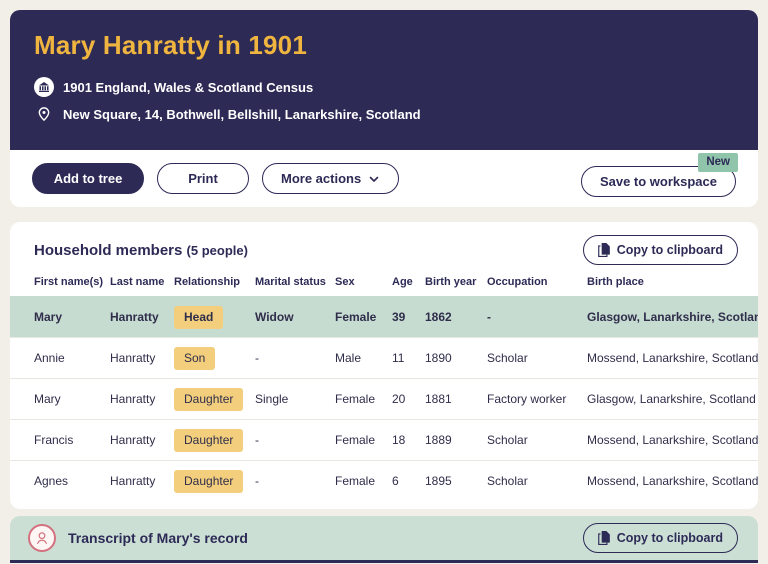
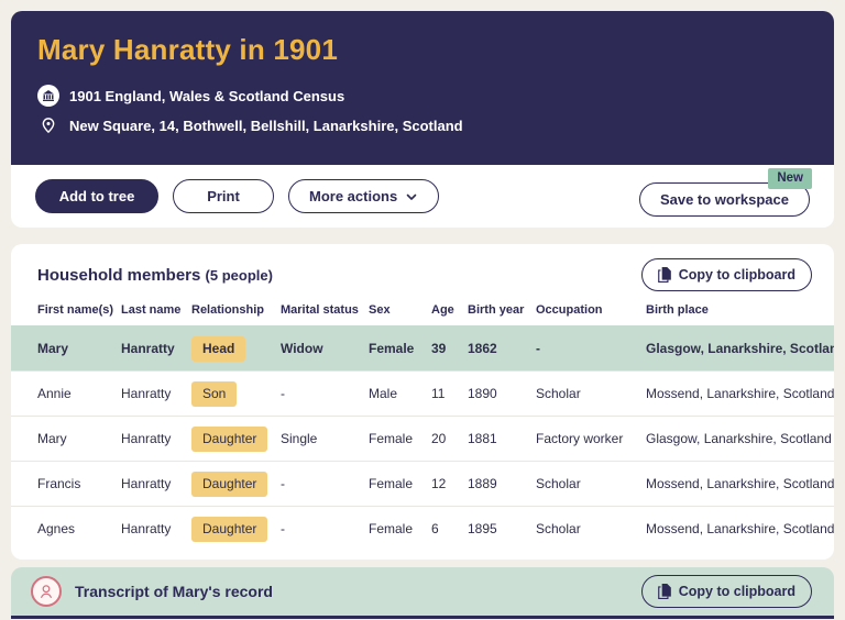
  Mary Hanratty in 1901
  1901 England, Wales & Scotland Census
  New Square, 14, Bothwell, Bellshill, Lanarkshire, Scotland
  Add to tree
  Print
  More actions
  New
  Save to workspace
  Household members (5 people)
  Copy to clipboard
  First name(s)
  Last name
  Relationship
  Marital status
  Sex
  Age
  Birth year
  Occupation
  Birth place
  Mary
  Hanratty
  Head
  Widow
  Female
  39
  1862
  -
  Glasgow, Lanarkshire, Scotlan
  Annie
  Hanratty
  Son
  -
  Male
  11
  1890
  Scholar
  Mossend, Lanarkshire, Scotland
  Mary
  Hanratty
  Daughter
  Single
  Female
  20
  1881
  Factory worker
  Glasgow, Lanarkshire, Scotland
  Francis
  Hanratty
  Daughter
  -
  Female
- 18
+ 12
  1889
  Scholar
  Mossend, Lanarkshire, Scotland
  Agnes
  Hanratty
  Daughter
  -
  Female
  6
  1895
  Scholar
  Mossend, Lanarkshire, Scotland
  Transcript of Mary's record
  Copy to clipboard
